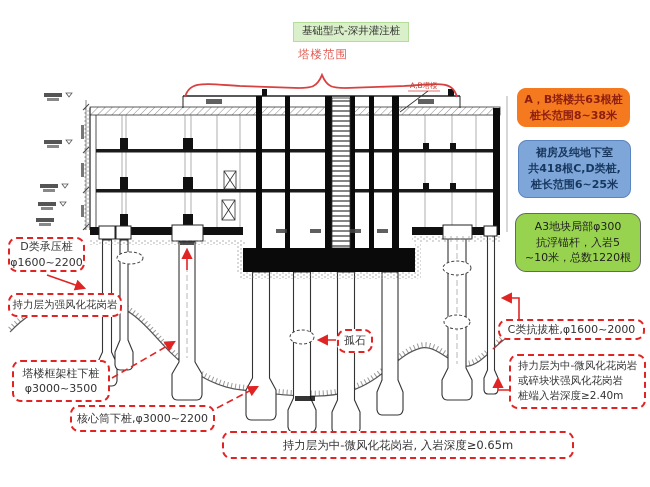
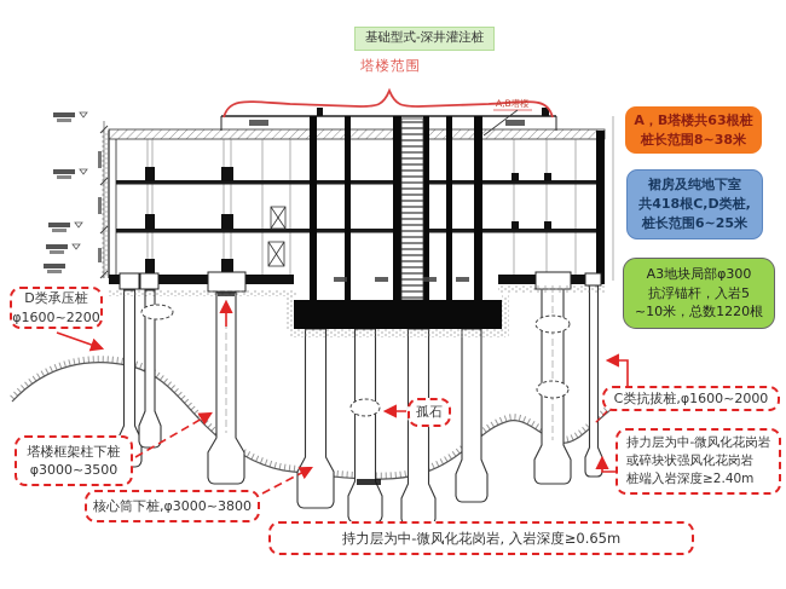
  A,B塔楼
  基础型式-深井灌注桩
  塔楼范围
  A，B塔楼共63根桩
  桩长范围8~38米
  裙房及纯地下室
  共418根C,D类桩,
  桩长范围6~25米
  A3地块局部φ300
  抗浮锚杆，入岩5
  ~10米，总数1220根
  D类承压桩
  φ1600~2200
- 持力层为强风化花岗岩
  塔楼框架柱下桩
  φ3000~3500
- 核心筒下桩,φ3000~2200
+ 核心筒下桩,φ3000~3800
  孤石
  C类抗拔桩,φ1600~2000
  持力层为中-微风化花岗岩
  或碎块状强风化花岗岩
  桩端入岩深度≥2.40m
  持力层为中-微风化花岗岩, 入岩深度≥0.65m
